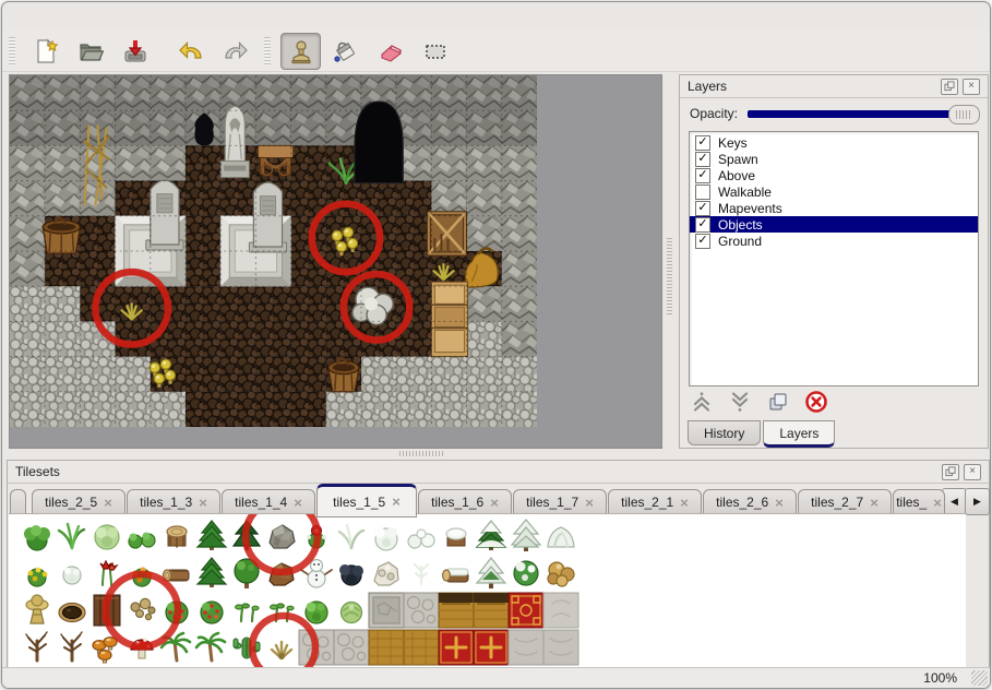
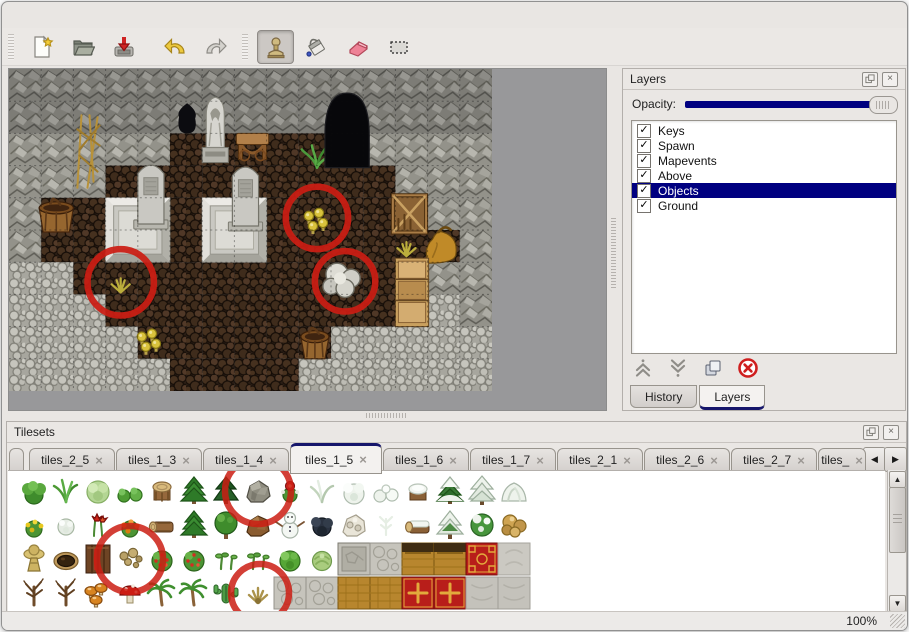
  Layers
  ×
  Opacity:
  ✓
  Keys
  ✓
  Spawn
  ✓
- Above
+ Mapevents
- Walkable
  ✓
- Mapevents
+ Above
  ✓
  Objects
  ✓
  Ground
  History
  Layers
  Tilesets
  ×
  ◀
  ▶
  tiles_2_5
  ×
  tiles_1_3
  ×
  tiles_1_4
  ×
  tiles_1_5
  ×
  tiles_1_6
  ×
  tiles_1_7
  ×
  tiles_2_1
  ×
  tiles_2_6
  ×
  tiles_2_7
  ×
  tiles_
  ×
+ ▲
+ ▼
  100%
